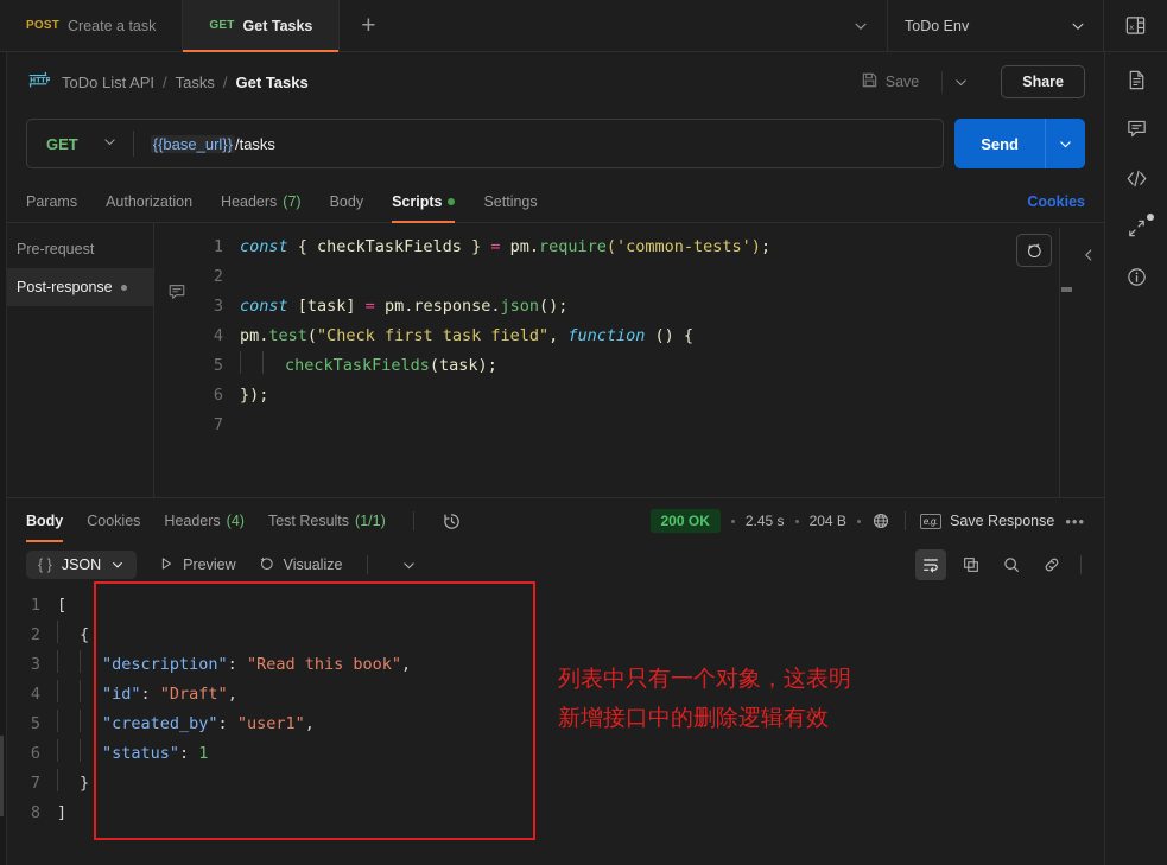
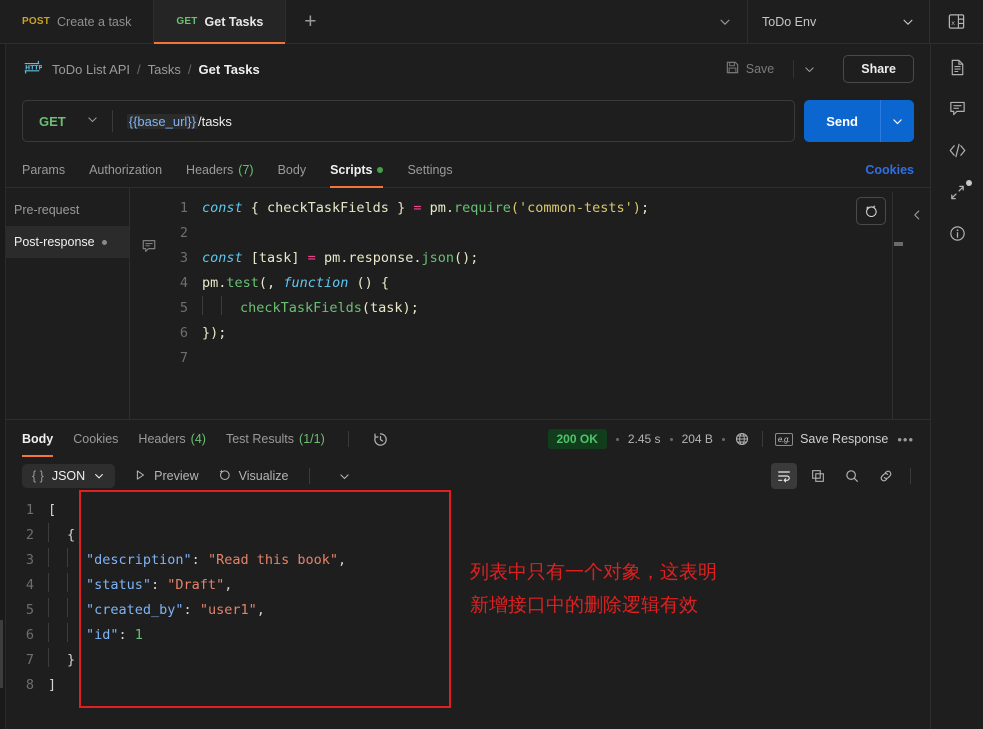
  POST
  Create a task
  GET
  Get Tasks
  +
  ToDo Env
  x
  ToDo List API
  /
  Tasks
  /
  Get Tasks
  Save
  Share
  GET
  {{base_url}} /tasks
  Send
  Params
  Authorization
  Headers
  (7)
  Body
  Scripts
  Settings
  Cookies
  Pre-request
  Post-response
  1
  const
  { checkTaskFields }
  =
  pm.
  require
  ('common-tests')
  ;
  2
  3
  const
  [task]
  =
  pm.response.
  json
  ()
  ;
  4
  pm.
  test
  (
- "Check first task field"
  ,
  function
  () {
  5
  checkTaskFields
  (task)
  ;
  6
  });
  7
  Body
  Cookies
  Headers
  (4)
  Test Results
  (1/1)
  200 OK
  2.45 s
  204 B
  e.g.
  Save Response
  •••
  { }
  JSON
  Preview
  Visualize
  1
  [
  2
  {
  3
  "description"
  :
  "Read this book"
  ,
  4
- "id"
+ "status"
  :
  "Draft"
  ,
  5
  "created_by"
  :
  "user1"
  ,
  6
- "status"
+ "id"
  :
  1
  7
  }
  8
  ]
  列表中只有一个对象，这表明
  新增接口中的删除逻辑有效
